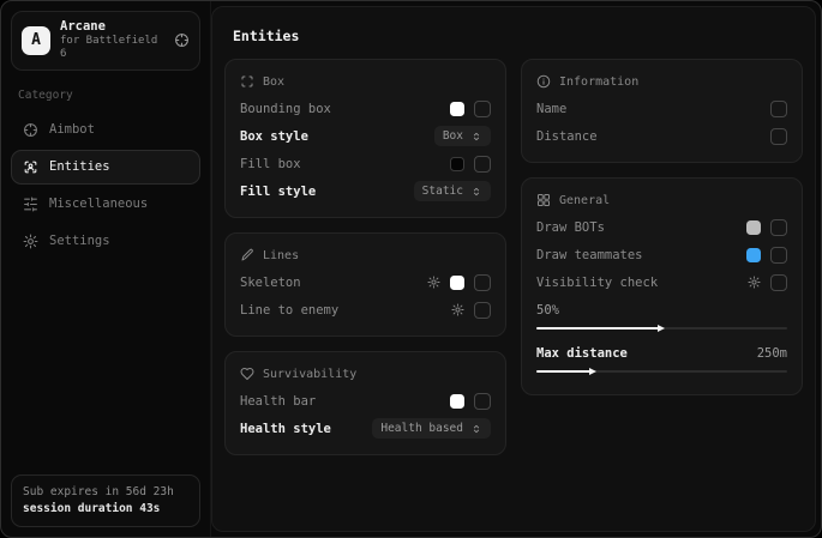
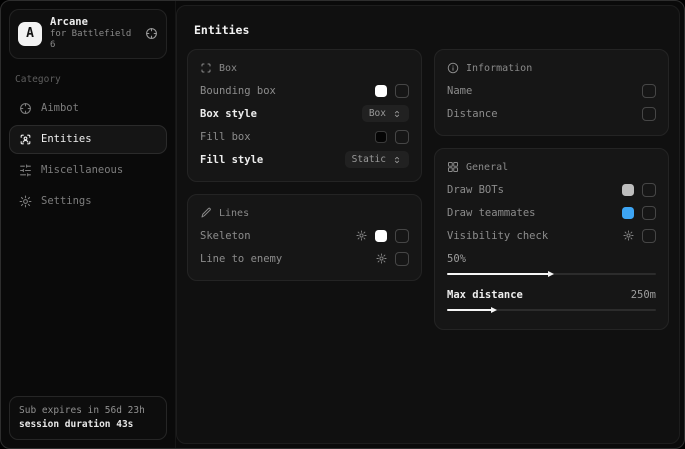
  A
  Arcane
  for Battlefield 6
  Category
  Aimbot
  Entities
  Miscellaneous
  Settings
  Sub expires in 56d 23h
  session duration 43s
  Entities
  Box
  Bounding box
  Box style
  Box
  Fill box
  Fill style
  Static
  Lines
  Skeleton
  Line to enemy
- Survivability
- Health bar
- Health style
- Health based
  Information
  Name
  Distance
  General
  Draw BOTs
  Draw teammates
  Visibility check
  50%
  Max distance
  250m
